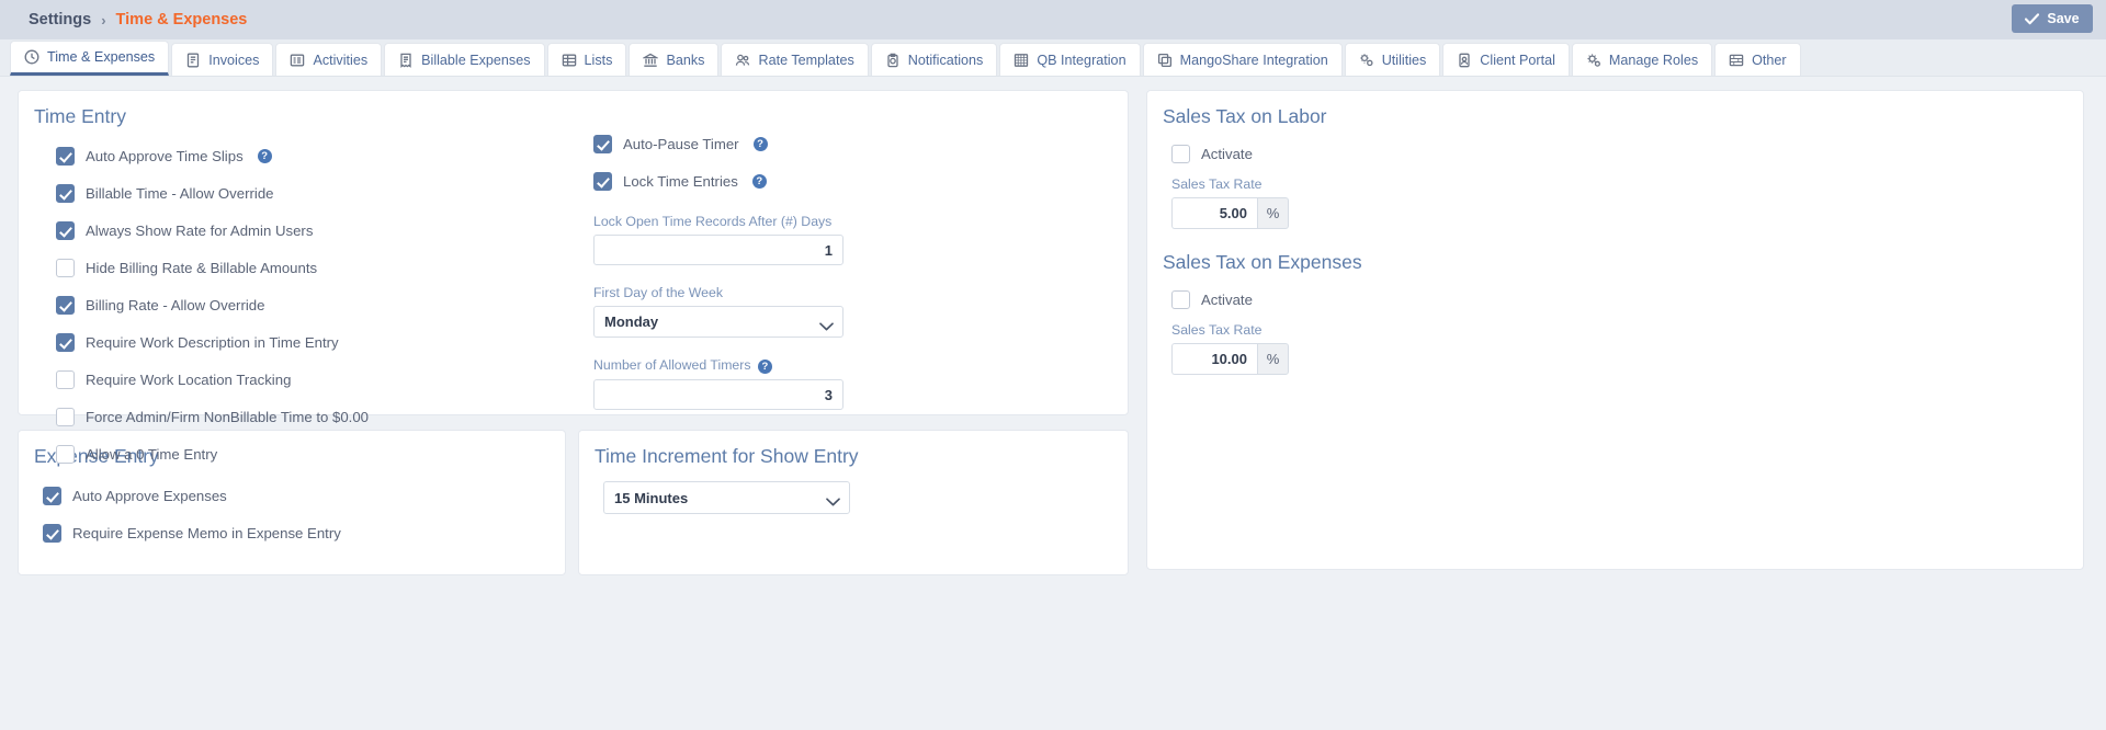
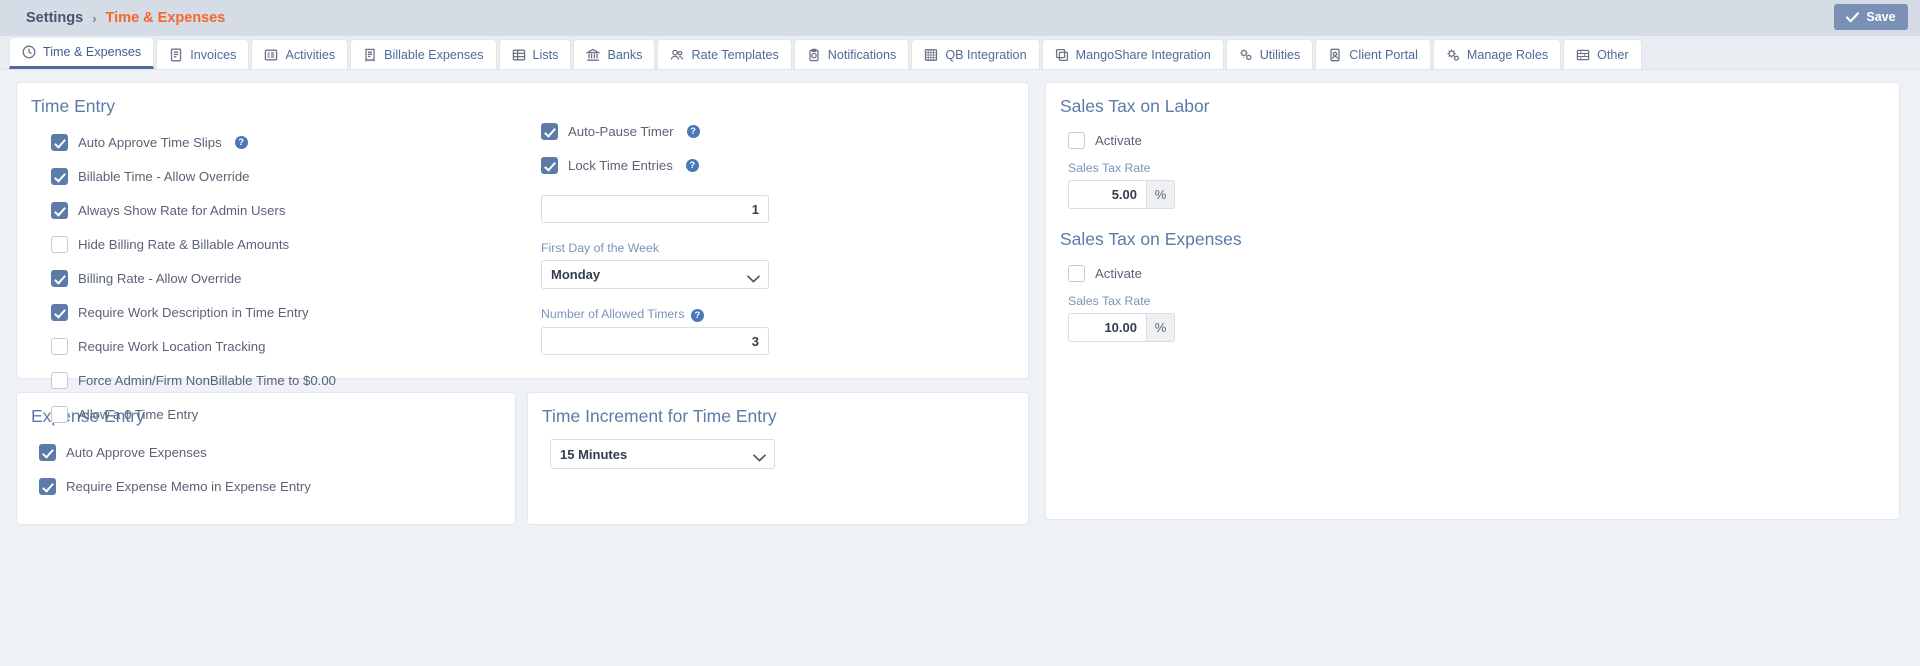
  Settings
  ›
  Time & Expenses
  Save
  Time & Expenses
  Invoices
  Activities
  Billable Expenses
  Lists
  Banks
  Rate Templates
  Notifications
  QB Integration
  MangoShare Integration
  Utilities
  Client Portal
  Manage Roles
  Other
  Time Entry
  Auto Approve Time Slips
  ?
  Billable Time - Allow Override
  Always Show Rate for Admin Users
  Hide Billing Rate & Billable Amounts
  Billing Rate - Allow Override
  Require Work Description in Time Entry
  Require Work Location Tracking
  Force Admin/Firm NonBillable Time to $0.00
  Allow a 0 Time Entry
  Auto-Pause Timer
  ?
  Lock Time Entries
  ?
- Lock Open Time Records After (#) Days
  1
  First Day of the Week
  Monday
  Number of Allowed Timers ?
  3
  Exnse Entry
  Auto Approve Expenses
  Require Expense Memo in Expense Entry
- Time Increment for Show Entry
+ Time Increment for Time Entry
  15 Minutes
  Sales Tax on Labor
  Activate
  Sales Tax Rate
  5.00
  %
  Sales Tax on Expenses
  Activate
  Sales Tax Rate
  10.00
  %
